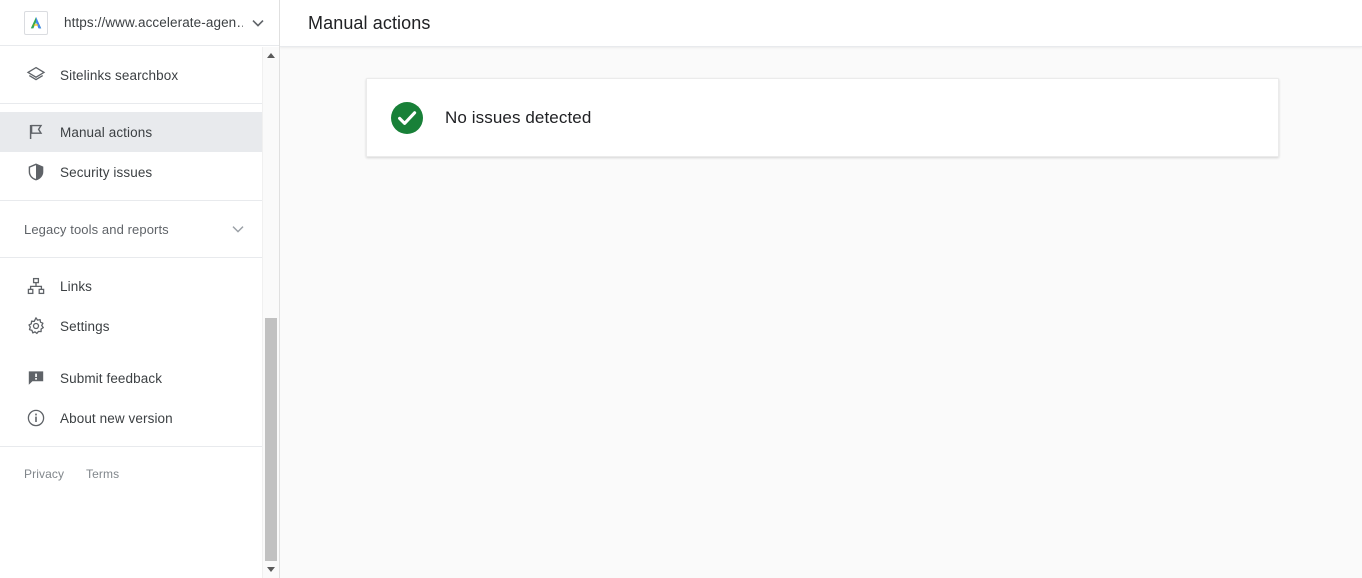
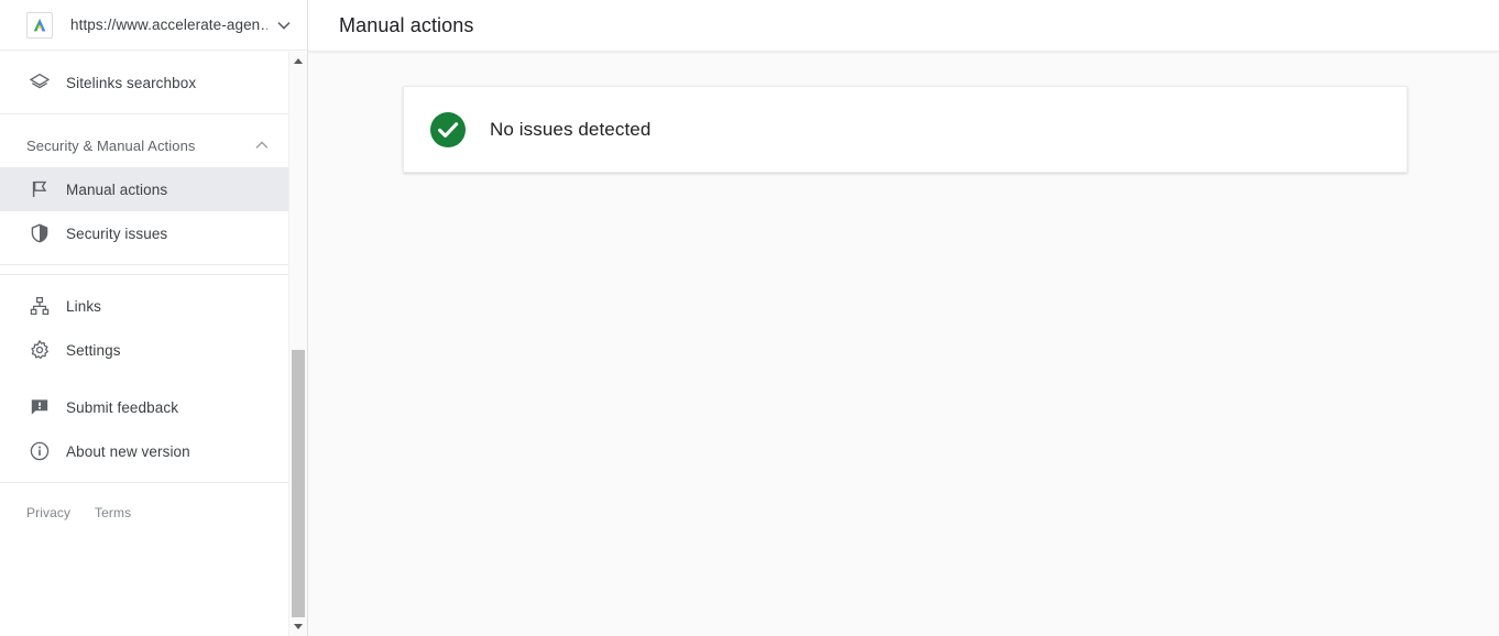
  https://www.accelerate-agen
  Sitelinks searchbox
+ Security & Manual Actions
  Manual actions
  Security issues
- Legacy tools and reports
  Links
  Settings
  Submit feedback
  About new version
  Privacy
  Terms
  Manual actions
  No issues detected
